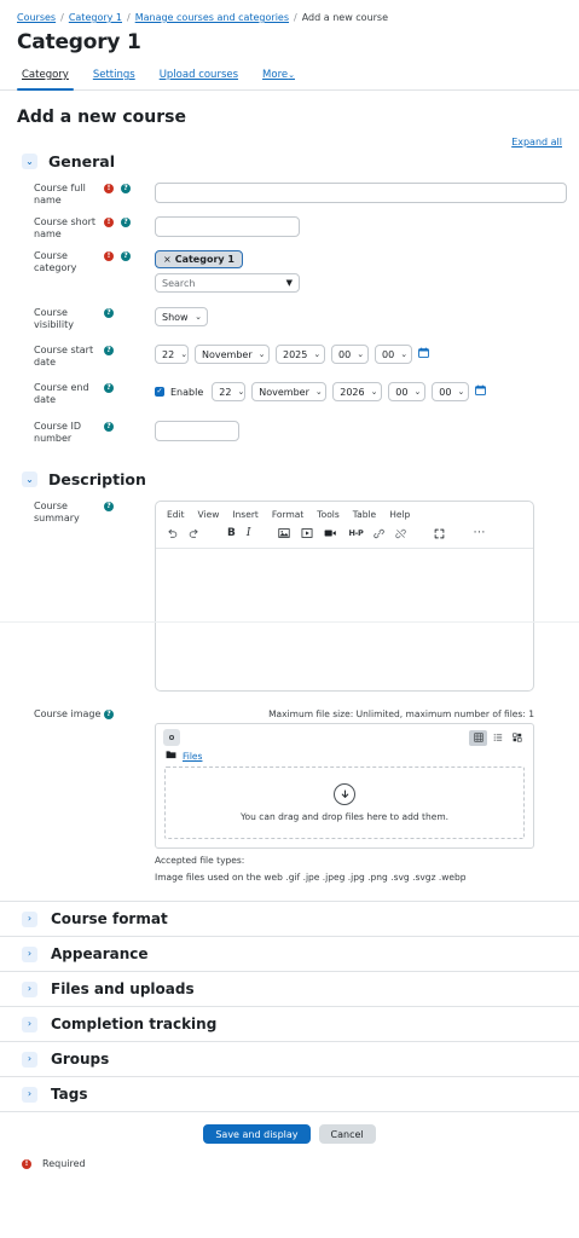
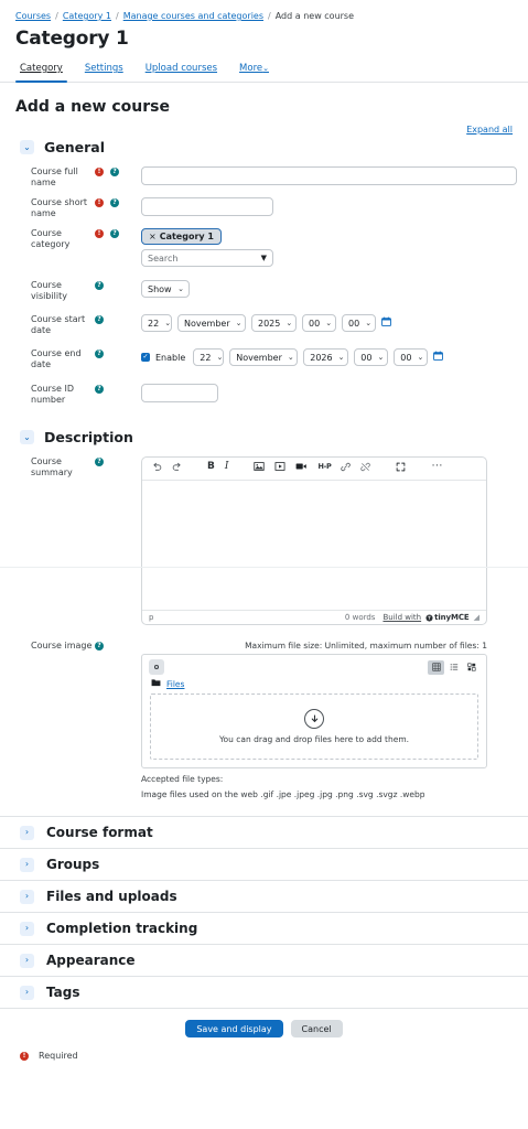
  Courses
  /
  Category 1
  /
  Manage courses and categories
  /
  Add a new course
  Category 1
  Category
  Settings
  Upload courses
  More⌄
  Add a new course
  Expand all
  ⌄
  General
  Course full name
  Course short name
  Course category
  ×
  Category 1
  Search
  ▼
  Course visibility
  Show
  ⌄
  Course start date
  22
  ⌄
  November
  ⌄
  2025
  ⌄
  00
  ⌄
  00
  ⌄
  Course end date
  Enable
  22
  ⌄
  November
  ⌄
  2026
  ⌄
  00
  ⌄
  00
  ⌄
  Course ID number
  ⌄
  Description
  Course summary
- Edit
- View
- Insert
- Format
- Tools
- Table
- Help
  B
  I
  H-P
  ⋯
+ p
+ 0 words
+ Build with
+ tinyMCE
+ ◢
  Course image
  Maximum file size: Unlimited, maximum number of files: 1
  Files
  You can drag and drop files here to add them.
  Accepted file types:
  Image files used on the web .gif .jpe .jpeg .jpg .png .svg .svgz .webp
  ›
  Course format
  ›
- Appearance
+ Groups
  ›
  Files and uploads
  ›
  Completion tracking
  ›
- Groups
+ Appearance
  ›
  Tags
  Save and display
  Cancel
  Required
